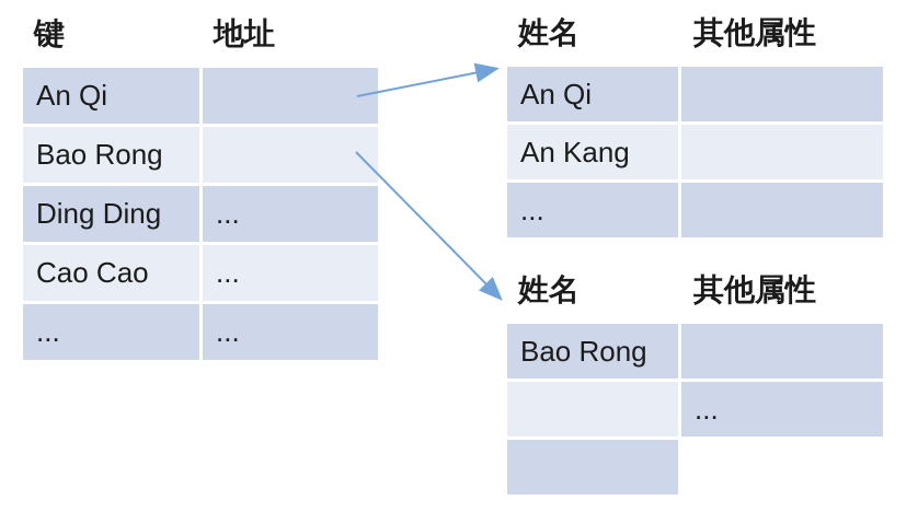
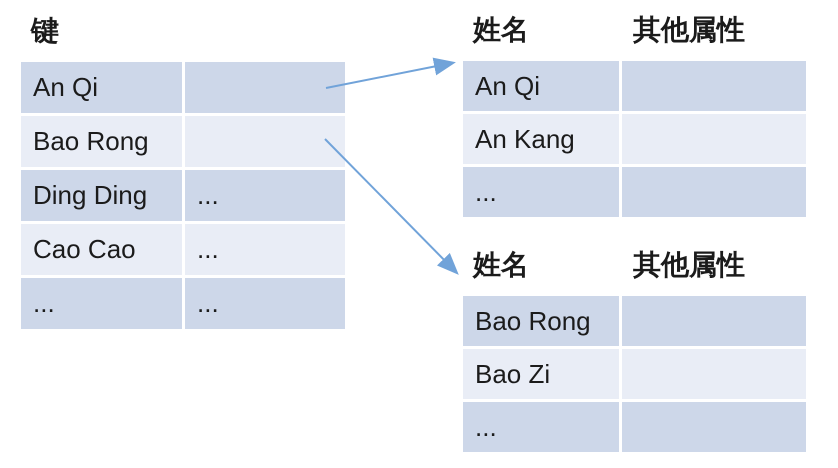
  键
- 地址
  An Qi
  Bao Rong
  Ding Ding
  ...
  Cao Cao
  ...
  ...
  ...
  姓名
  其他属性
  An Qi
  An Kang
  ...
  姓名
  其他属性
  Bao Rong
+ Bao Zi
  ...
